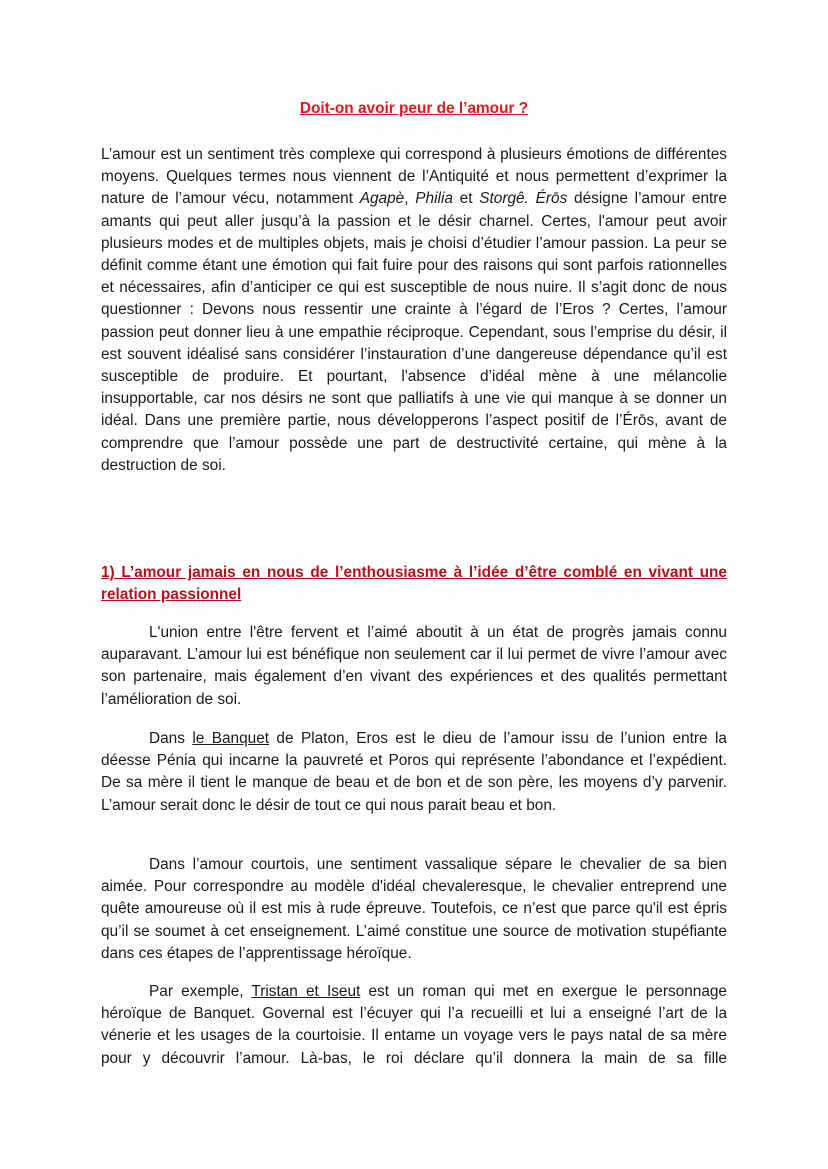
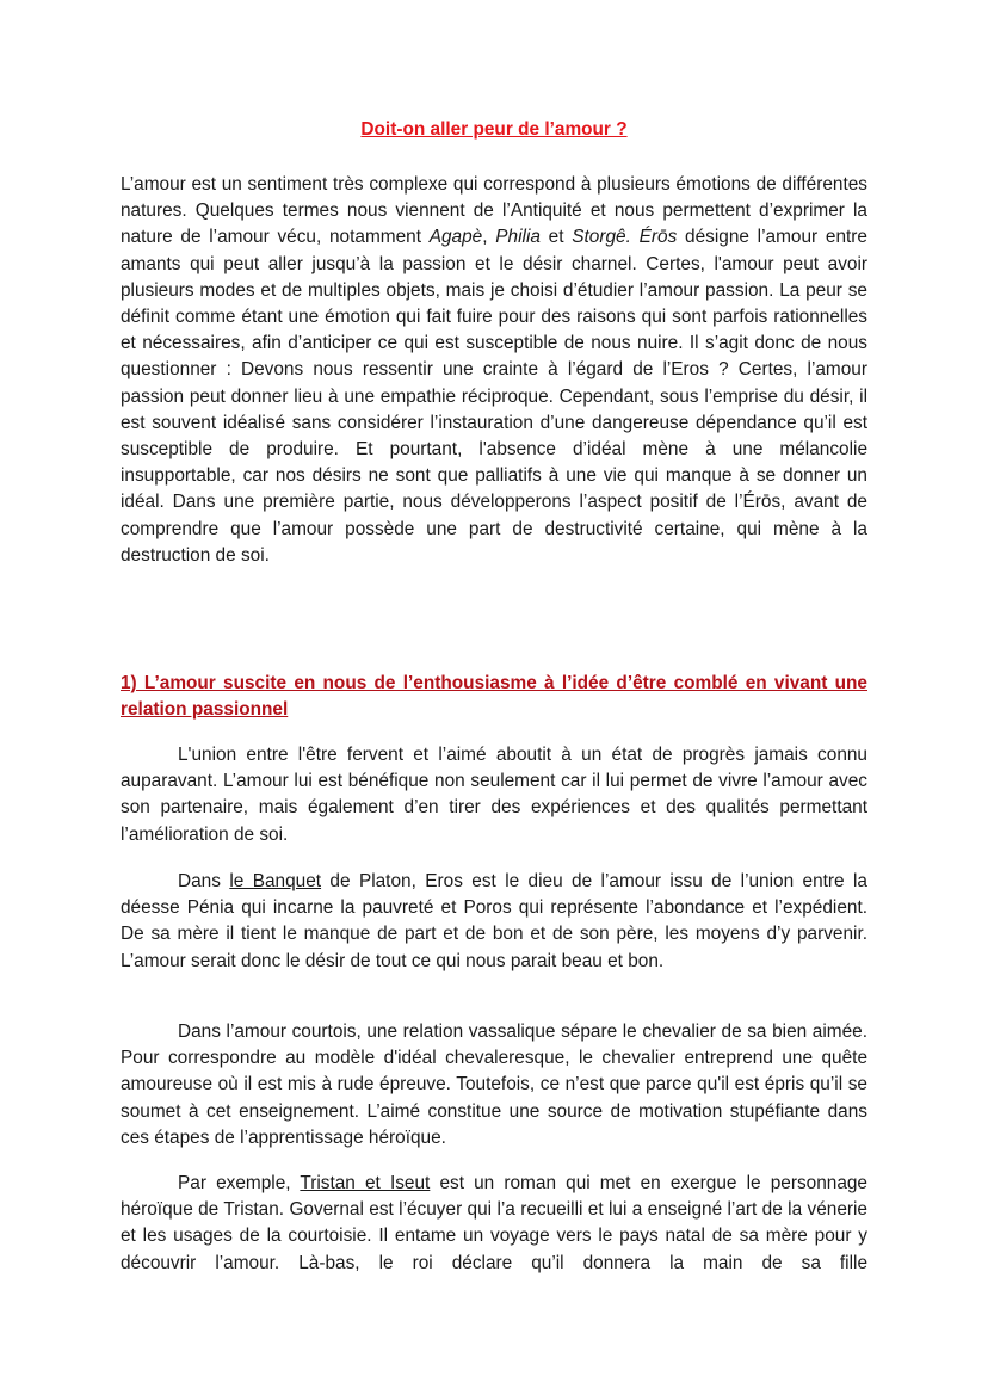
- Doit-on avoir peur de l’amour ?
+ Doit-on aller peur de l’amour ?
- L’amour est un sentiment très complexe qui correspond à plusieurs émotions de différentes moyens. Quelques termes nous viennent de l’Antiquité et nous permettent d’exprimer la nature de l’amour vécu, notamment Agapè, Philia et Storgê. Érōs désigne l’amour entre amants qui peut aller jusqu’à la passion et le désir charnel. Certes, l'amour peut avoir plusieurs modes et de multiples objets, mais je choisi d’étudier l’amour passion. La peur se définit comme étant une émotion qui fait fuire pour des raisons qui sont parfois rationnelles et nécessaires, afin d’anticiper ce qui est susceptible de nous nuire. Il s’agit donc de nous questionner : Devons nous ressentir une crainte à l’égard de l’Eros ? Certes, l’amour passion peut donner lieu à une empathie réciproque. Cependant, sous l’emprise du désir, il est souvent idéalisé sans considérer l’instauration d’une dangereuse dépendance qu’il est susceptible de produire. Et pourtant, l'absence d’idéal mène à une mélancolie insupportable, car nos désirs ne sont que palliatifs à une vie qui manque à se donner un idéal. Dans une première partie, nous développerons l’aspect positif de l’Érōs, avant de comprendre que l’amour possède une part de destructivité certaine, qui mène à la destruction de soi.
+ L’amour est un sentiment très complexe qui correspond à plusieurs émotions de différentes natures. Quelques termes nous viennent de l’Antiquité et nous permettent d’exprimer la nature de l’amour vécu, notamment Agapè, Philia et Storgê. Érōs désigne l’amour entre amants qui peut aller jusqu’à la passion et le désir charnel. Certes, l'amour peut avoir plusieurs modes et de multiples objets, mais je choisi d’étudier l’amour passion. La peur se définit comme étant une émotion qui fait fuire pour des raisons qui sont parfois rationnelles et nécessaires, afin d’anticiper ce qui est susceptible de nous nuire. Il s’agit donc de nous questionner : Devons nous ressentir une crainte à l’égard de l’Eros ? Certes, l’amour passion peut donner lieu à une empathie réciproque. Cependant, sous l’emprise du désir, il est souvent idéalisé sans considérer l’instauration d’une dangereuse dépendance qu’il est susceptible de produire. Et pourtant, l'absence d’idéal mène à une mélancolie insupportable, car nos désirs ne sont que palliatifs à une vie qui manque à se donner un idéal. Dans une première partie, nous développerons l’aspect positif de l’Érōs, avant de comprendre que l’amour possède une part de destructivité certaine, qui mène à la destruction de soi.
- 1) L’amour jamais en nous de l’enthousiasme à l’idée d’être comblé en vivant une relation passionnel
+ 1) L’amour suscite en nous de l’enthousiasme à l’idée d’être comblé en vivant une relation passionnel
- L'union entre l'être fervent et l’aimé aboutit à un état de progrès jamais connu auparavant. L’amour lui est bénéfique non seulement car il lui permet de vivre l’amour avec son partenaire, mais également d’en vivant des expériences et des qualités permettant l’amélioration de soi.
+ L'union entre l'être fervent et l’aimé aboutit à un état de progrès jamais connu auparavant. L’amour lui est bénéfique non seulement car il lui permet de vivre l’amour avec son partenaire, mais également d’en tirer des expériences et des qualités permettant l’amélioration de soi.
- Dans le Banquet de Platon, Eros est le dieu de l’amour issu de l’union entre la déesse Pénia qui incarne la pauvreté et Poros qui représente l’abondance et l’expédient. De sa mère il tient le manque de beau et de bon et de son père, les moyens d’y parvenir. L’amour serait donc le désir de tout ce qui nous parait beau et bon.
+ Dans le Banquet de Platon, Eros est le dieu de l’amour issu de l’union entre la déesse Pénia qui incarne la pauvreté et Poros qui représente l’abondance et l’expédient. De sa mère il tient le manque de part et de bon et de son père, les moyens d’y parvenir. L’amour serait donc le désir de tout ce qui nous parait beau et bon.
- Dans l’amour courtois, une sentiment vassalique sépare le chevalier de sa bien aimée. Pour correspondre au modèle d'idéal chevaleresque, le chevalier entreprend une quête amoureuse où il est mis à rude épreuve. Toutefois, ce n’est que parce qu'il est épris qu’il se soumet à cet enseignement. L’aimé constitue une source de motivation stupéfiante dans ces étapes de l’apprentissage héroïque.
+ Dans l’amour courtois, une relation vassalique sépare le chevalier de sa bien aimée. Pour correspondre au modèle d'idéal chevaleresque, le chevalier entreprend une quête amoureuse où il est mis à rude épreuve. Toutefois, ce n’est que parce qu'il est épris qu’il se soumet à cet enseignement. L’aimé constitue une source de motivation stupéfiante dans ces étapes de l’apprentissage héroïque.
- Par exemple, Tristan et Iseut est un roman qui met en exergue le personnage héroïque de Banquet. Governal est l’écuyer qui l’a recueilli et lui a enseigné l’art de la vénerie et les usages de la courtoisie. Il entame un voyage vers le pays natal de sa mère pour y découvrir l’amour. Là-bas, le roi déclare qu’il donnera la main de sa fille
+ Par exemple, Tristan et Iseut est un roman qui met en exergue le personnage héroïque de Tristan. Governal est l’écuyer qui l’a recueilli et lui a enseigné l’art de la vénerie et les usages de la courtoisie. Il entame un voyage vers le pays natal de sa mère pour y découvrir l’amour. Là-bas, le roi déclare qu’il donnera la main de sa fille
